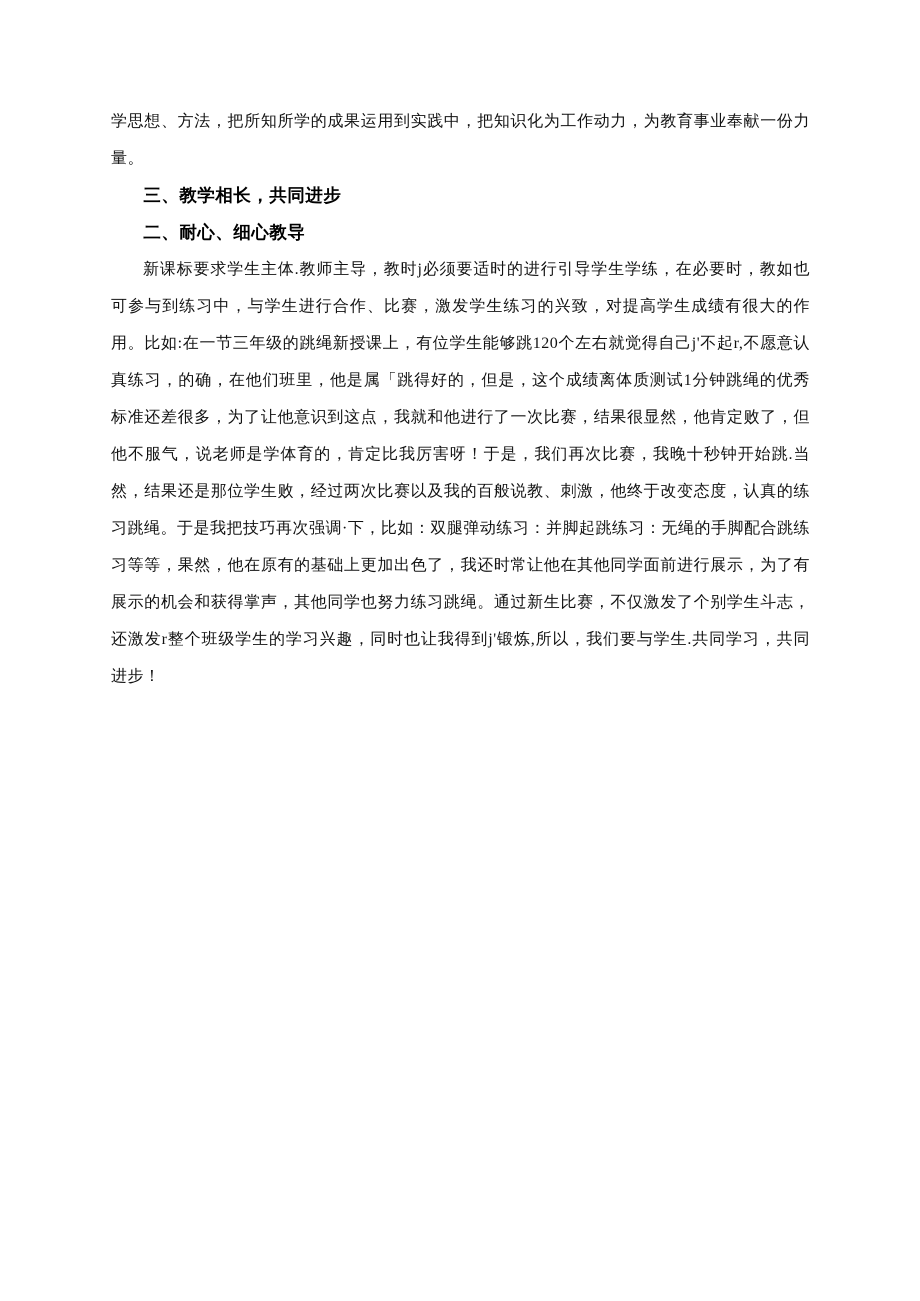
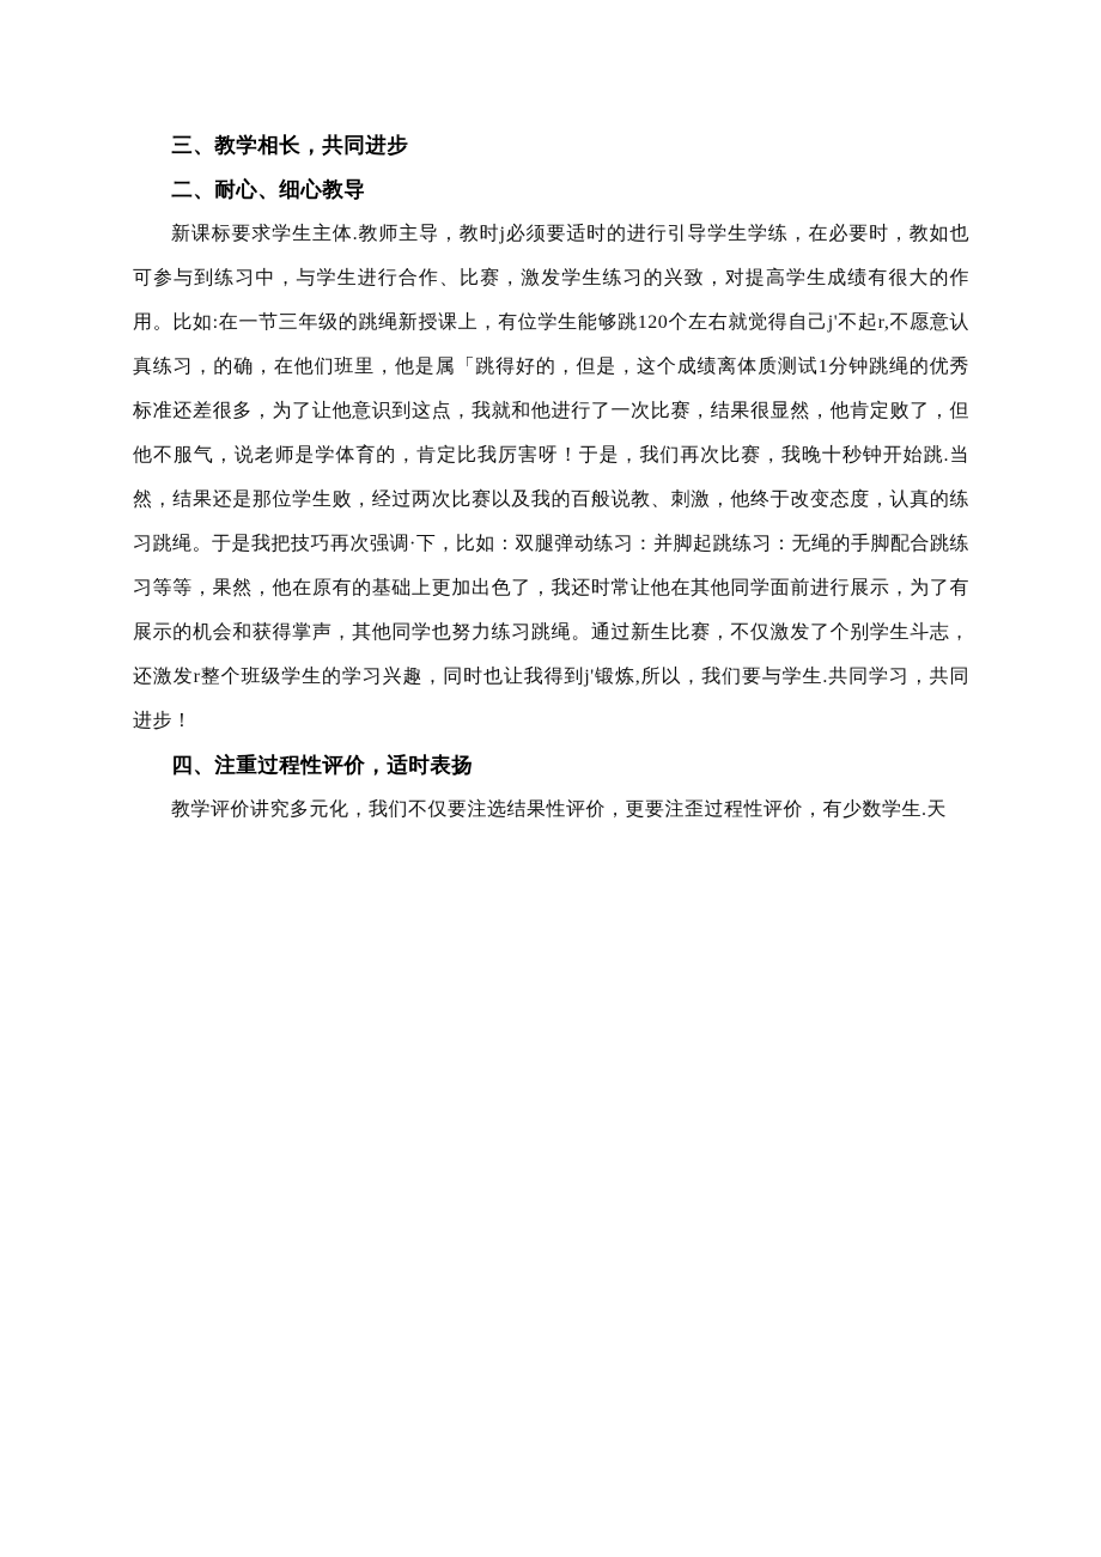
- 学思想、方法，把所知所学的成果运用到实践中，把知识化为工作动力，为教育事业奉献一份力量。
  三、教学相长，共同进步
  二、耐心、细心教导
  新课标要求学生主体.教师主导，教时j必须要适时的进行引导学生学练，在必要时，教如也可参与到练习中，与学生进行合作、比赛，激发学生练习的兴致，对提高学生成绩有很大的作用。比如:在一节三年级的跳绳新授课上，有位学生能够跳120个左右就觉得自己j'不起r,不愿意认真练习，的确，在他们班里，他是属「跳得好的，但是，这个成绩离体质测试1分钟跳绳的优秀标准还差很多，为了让他意识到这点，我就和他进行了一次比赛，结果很显然，他肯定败了，但他不服气，说老师是学体育的，肯定比我厉害呀！于是，我们再次比赛，我晚十秒钟开始跳.当然，结果还是那位学生败，经过两次比赛以及我的百般说教、刺激，他终于改变态度，认真的练习跳绳。于是我把技巧再次强调·下，比如：双腿弹动练习：并脚起跳练习：无绳的手脚配合跳练习等等，果然，他在原有的基础上更加出色了，我还时常让他在其他同学面前进行展示，为了有展示的机会和获得掌声，其他同学也努力练习跳绳。通过新生比赛，不仅激发了个别学生斗志，还激发r整个班级学生的学习兴趣，同时也让我得到j'锻炼,所以，我们要与学生.共同学习，共同进步！
+ 四、注重过程性评价，适时表扬
+ 教学评价讲究多元化，我们不仅要注选结果性评价，更要注歪过程性评价，有少数学生.天
